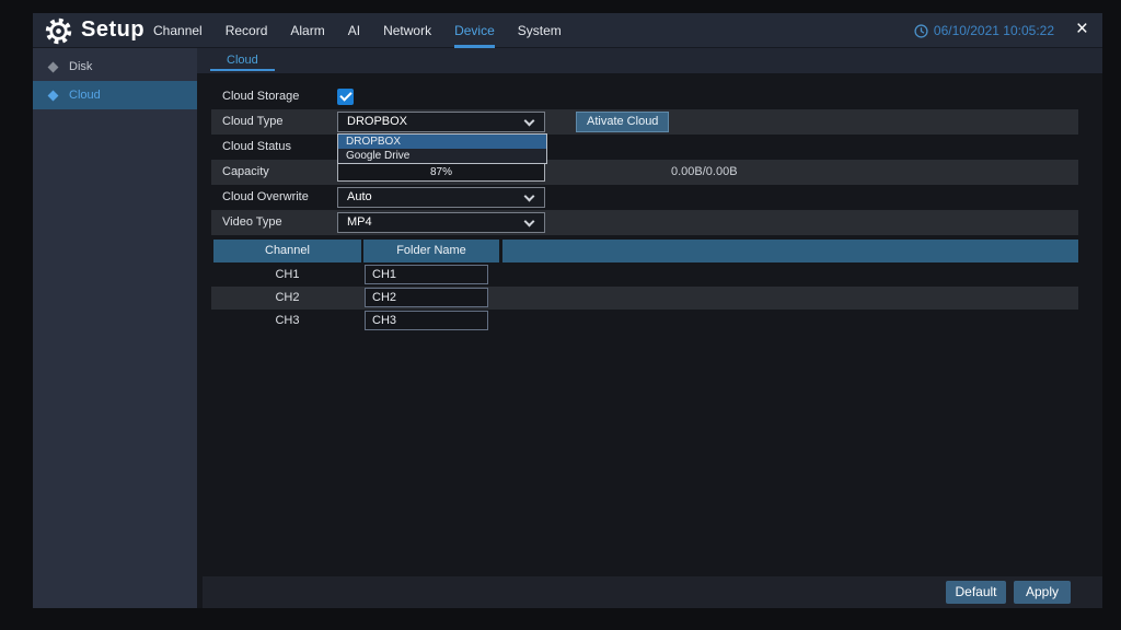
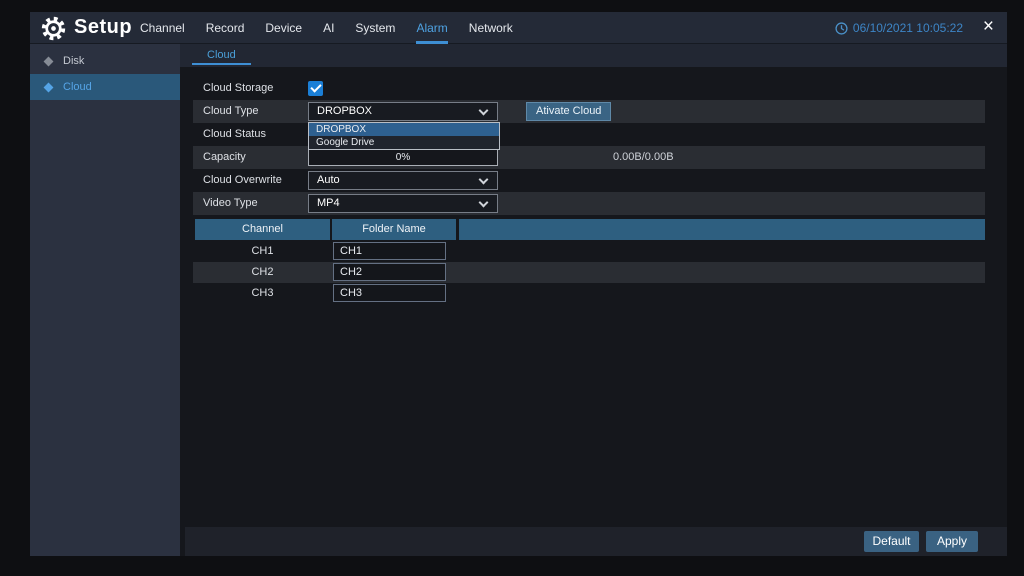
  Setup
  Channel
  Record
- Alarm
+ Device
  AI
- Network
+ System
- Device
+ Alarm
- System
+ Network
  06/10/2021 10:05:22
  ×
  Disk
  Cloud
  Cloud
  Cloud Storage
  Cloud Type
  DROPBOX
  Ativate Cloud
  Cloud Status
  DROPBOX
  Google Drive
  Capacity
- 87%
+ 0%
  0.00B/0.00B
  Cloud Overwrite
  Auto
  Video Type
  MP4
  Channel
  Folder Name
  CH1
  CH1
  CH2
  CH2
  CH3
  CH3
  Default
  Apply
